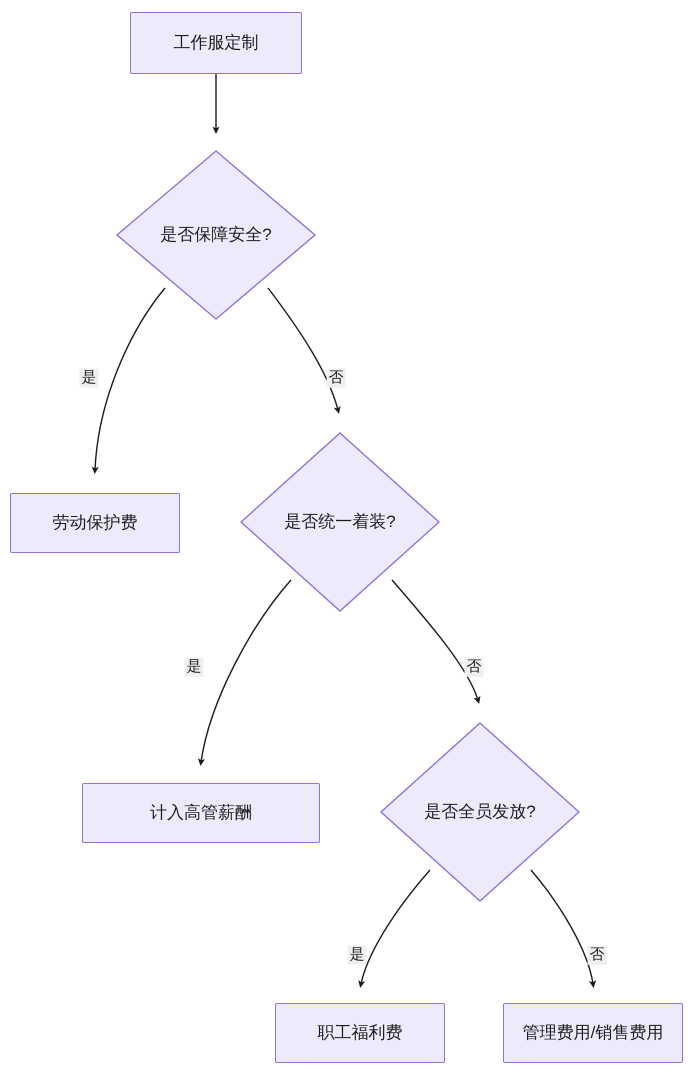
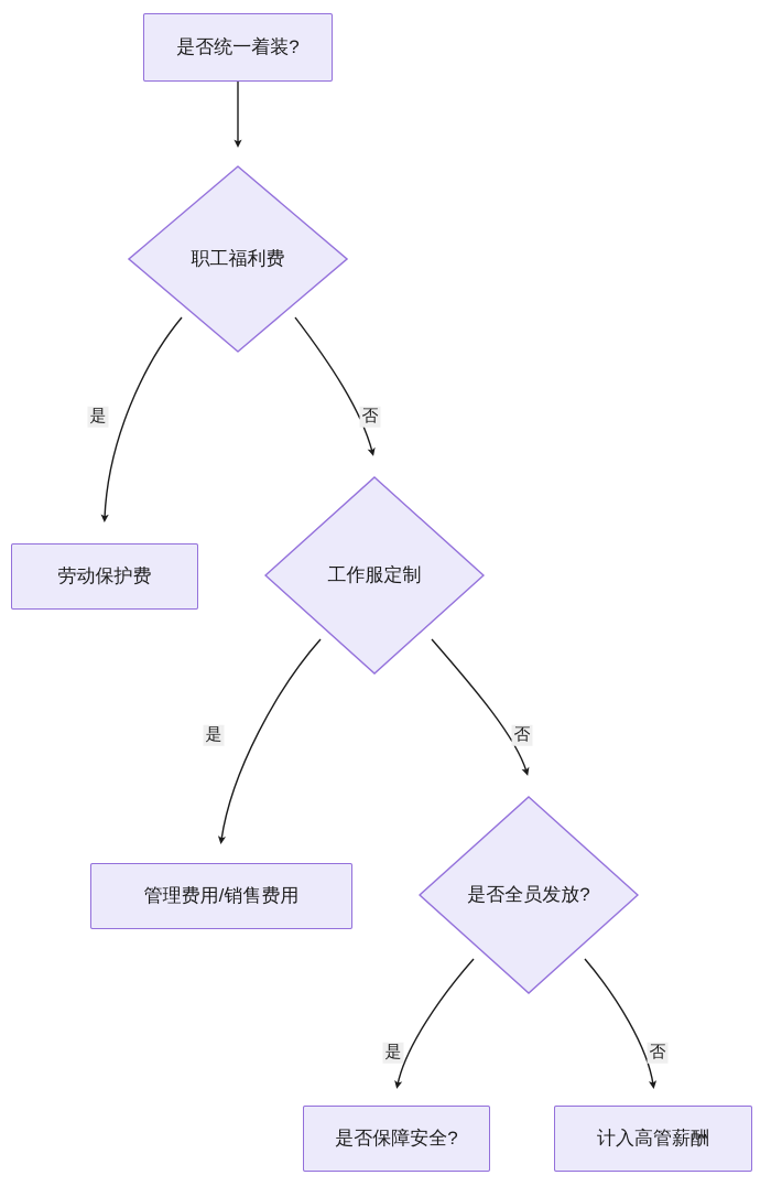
- 工作服定制
+ 是否统一着装?
- 是否保障安全?
+ 职工福利费
  劳动保护费
- 是否统一着装?
+ 工作服定制
- 计入高管薪酬
+ 管理费用/销售费用
  是否全员发放?
- 职工福利费
+ 是否保障安全?
- 管理费用/销售费用
+ 计入高管薪酬
  是
  否
  是
  否
  是
  否
